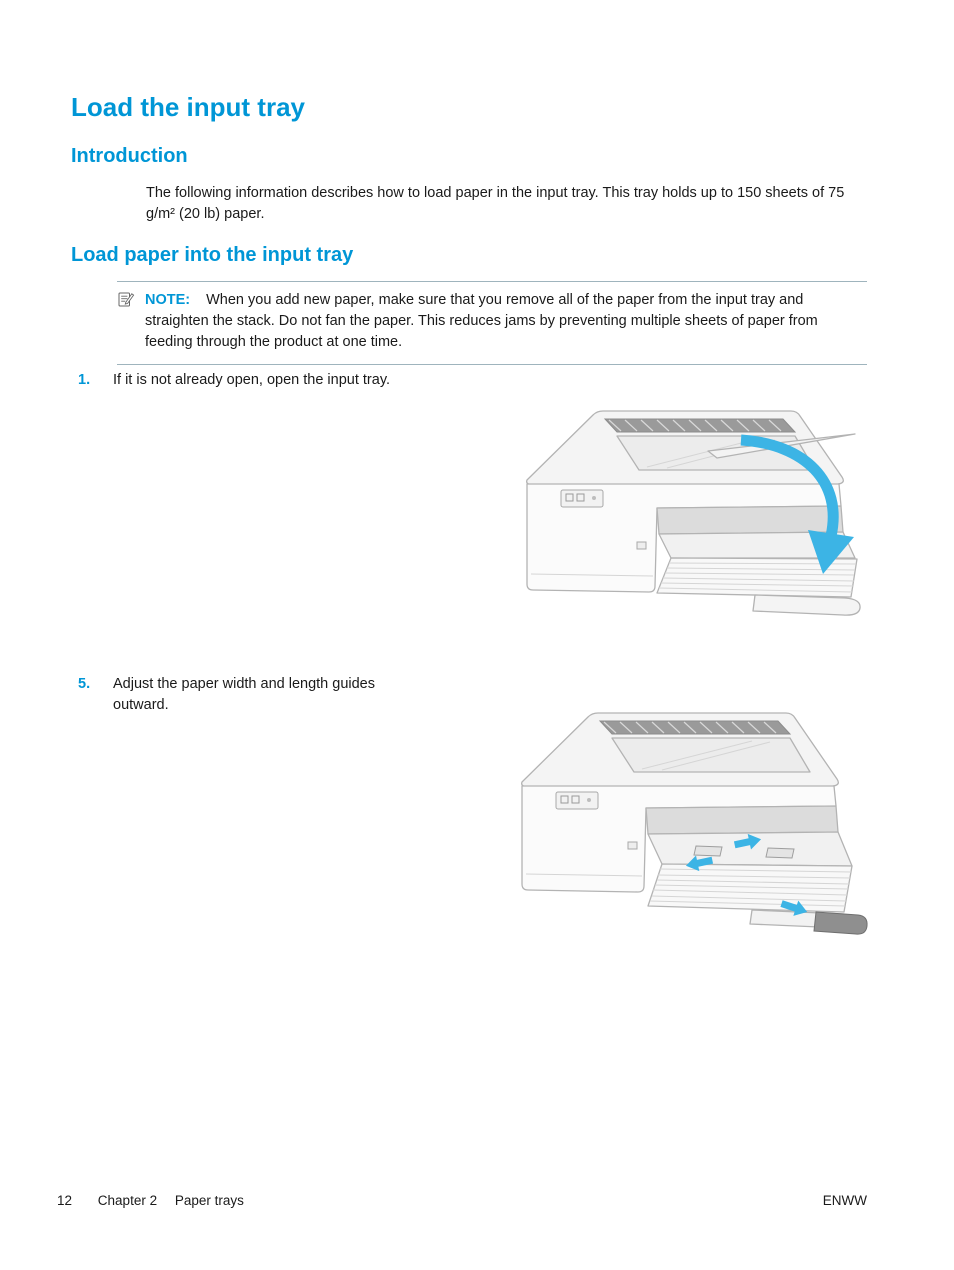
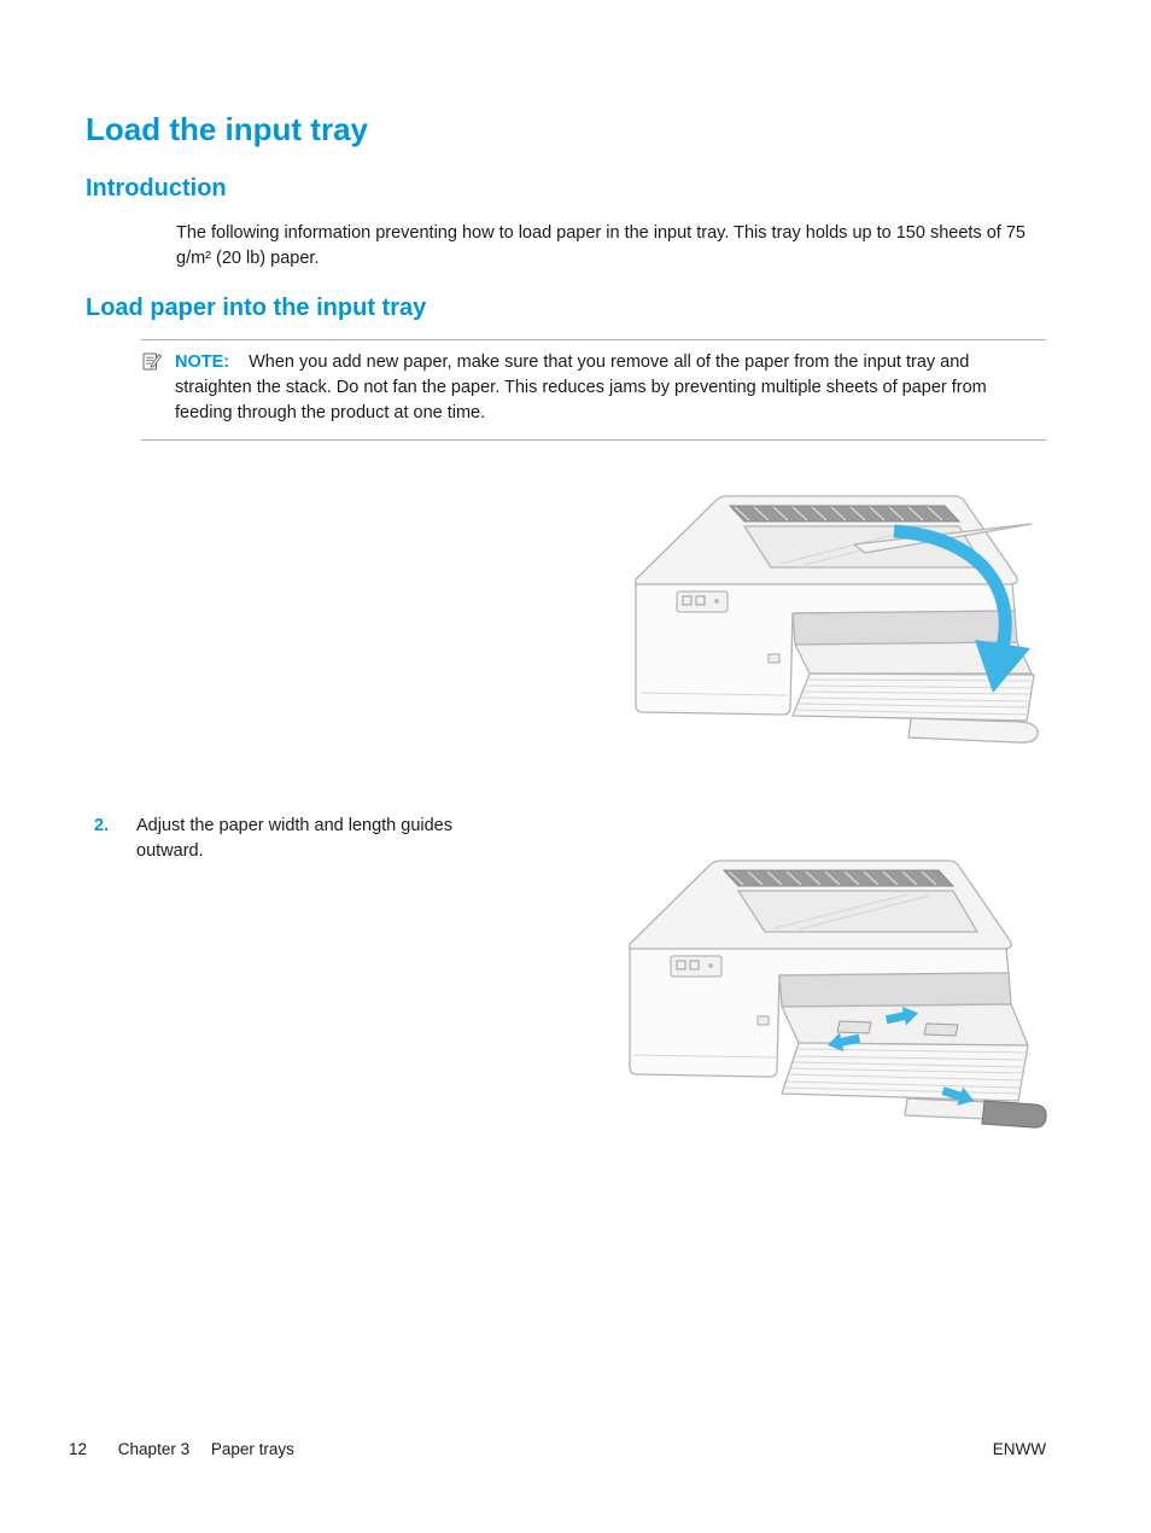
  Load the input tray
  Introduction
- The following information describes how to load paper in the input tray. This tray holds up to 150 sheets of 75 g/m² (20 lb) paper.
+ The following information preventing how to load paper in the input tray. This tray holds up to 150 sheets of 75 g/m² (20 lb) paper.
  Load paper into the input tray
  NOTE: When you add new paper, make sure that you remove all of the paper from the input tray and straighten the stack. Do not fan the paper. This reduces jams by preventing multiple sheets of paper from feeding through the product at one time.
- 1.
- If it is not already open, open the input tray.
- 5.
+ 2.
  Adjust the paper width and length guides outward.
- 12 Chapter 2 Paper trays
+ 12 Chapter 3 Paper trays
  ENWW
